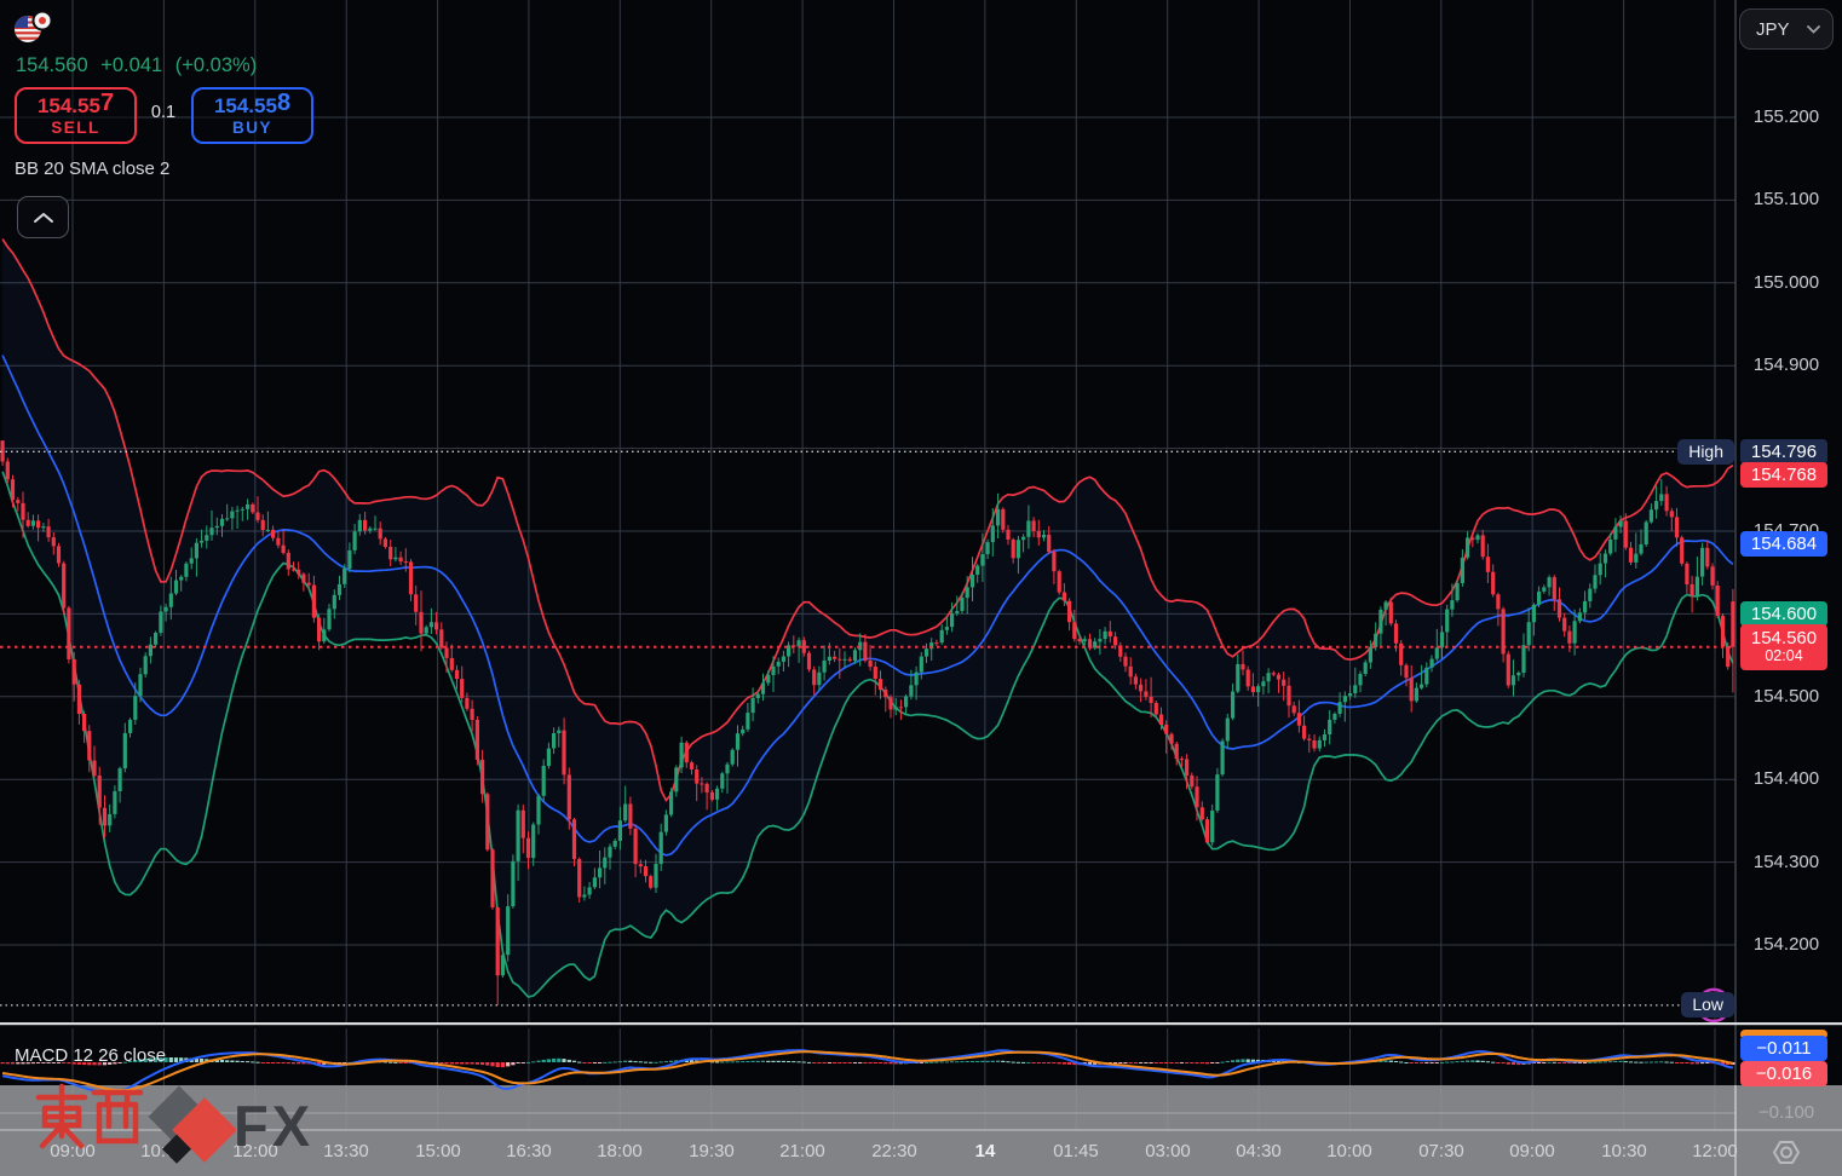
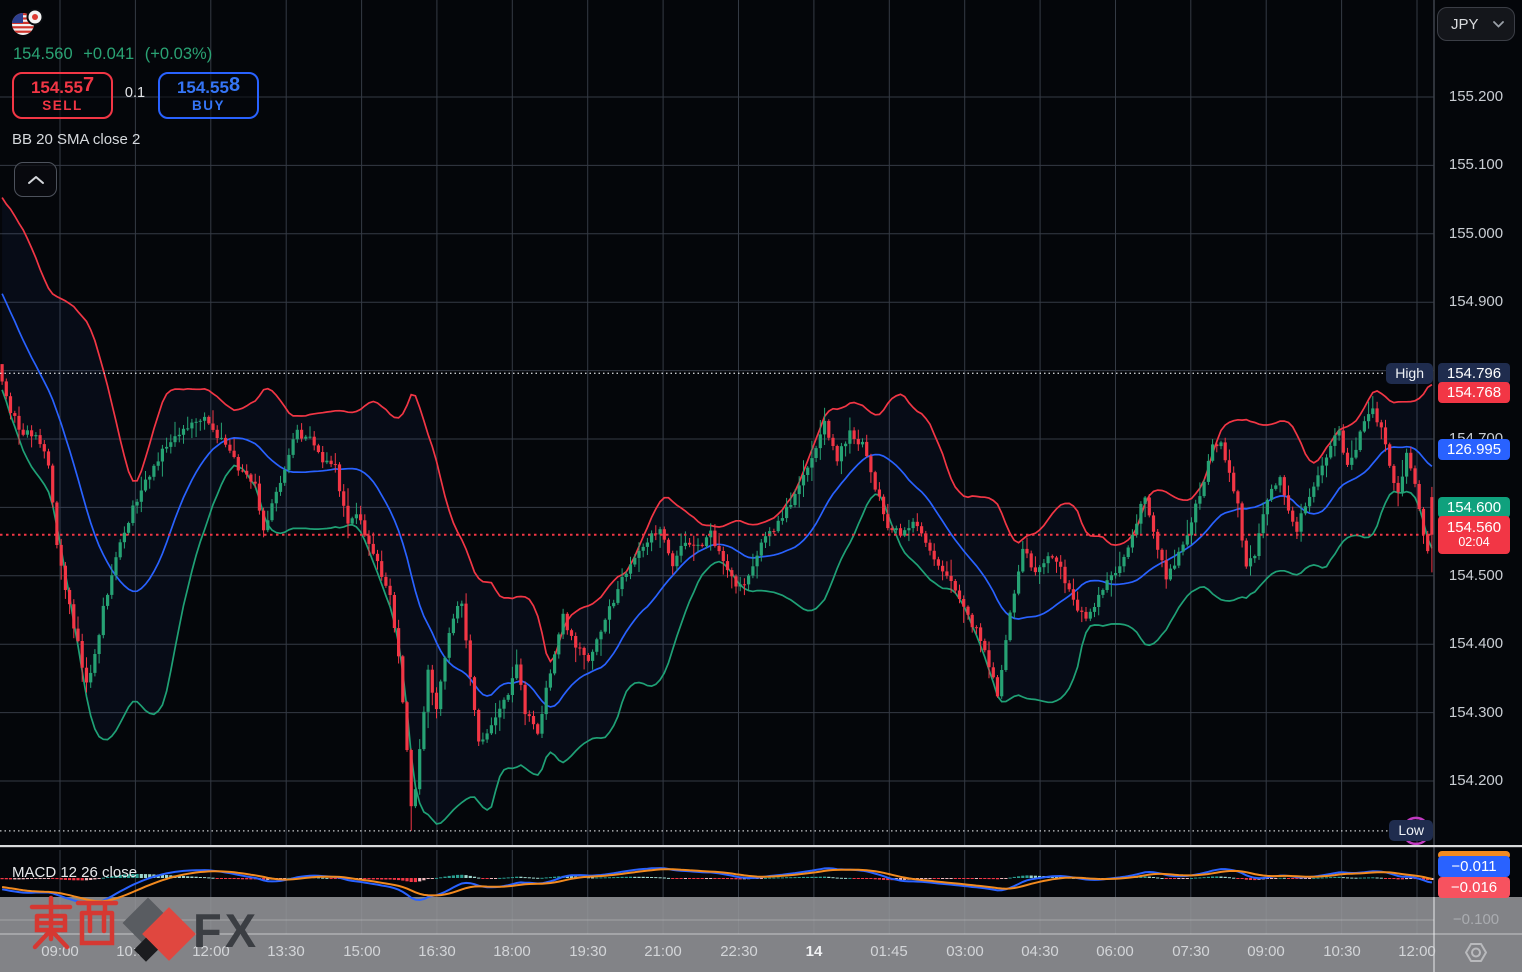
  154.560 +0.041 (+0.03%)
  154.557
  SELL
  0.1
  154.558
  BUY
  BB 20 SMA close 2
  MACD 12 26 close
  FX
  JPY
  155.200
  155.100
  155.000
  154.900
  154.500
  154.400
  154.300
  154.200
  −0.100
  High
  Low
  154.796
  154.768
- 154.684
+ 126.995
  154.600
  154.560
  02:04
  −0.011
  −0.016
  09:00
  12:00
  13:30
  15:00
  16:30
  18:00
  19:30
  21:00
  22:30
  14
  01:45
  03:00
  04:30
- 10:00
+ 06:00
  07:30
  09:00
  10:30
  12:00
